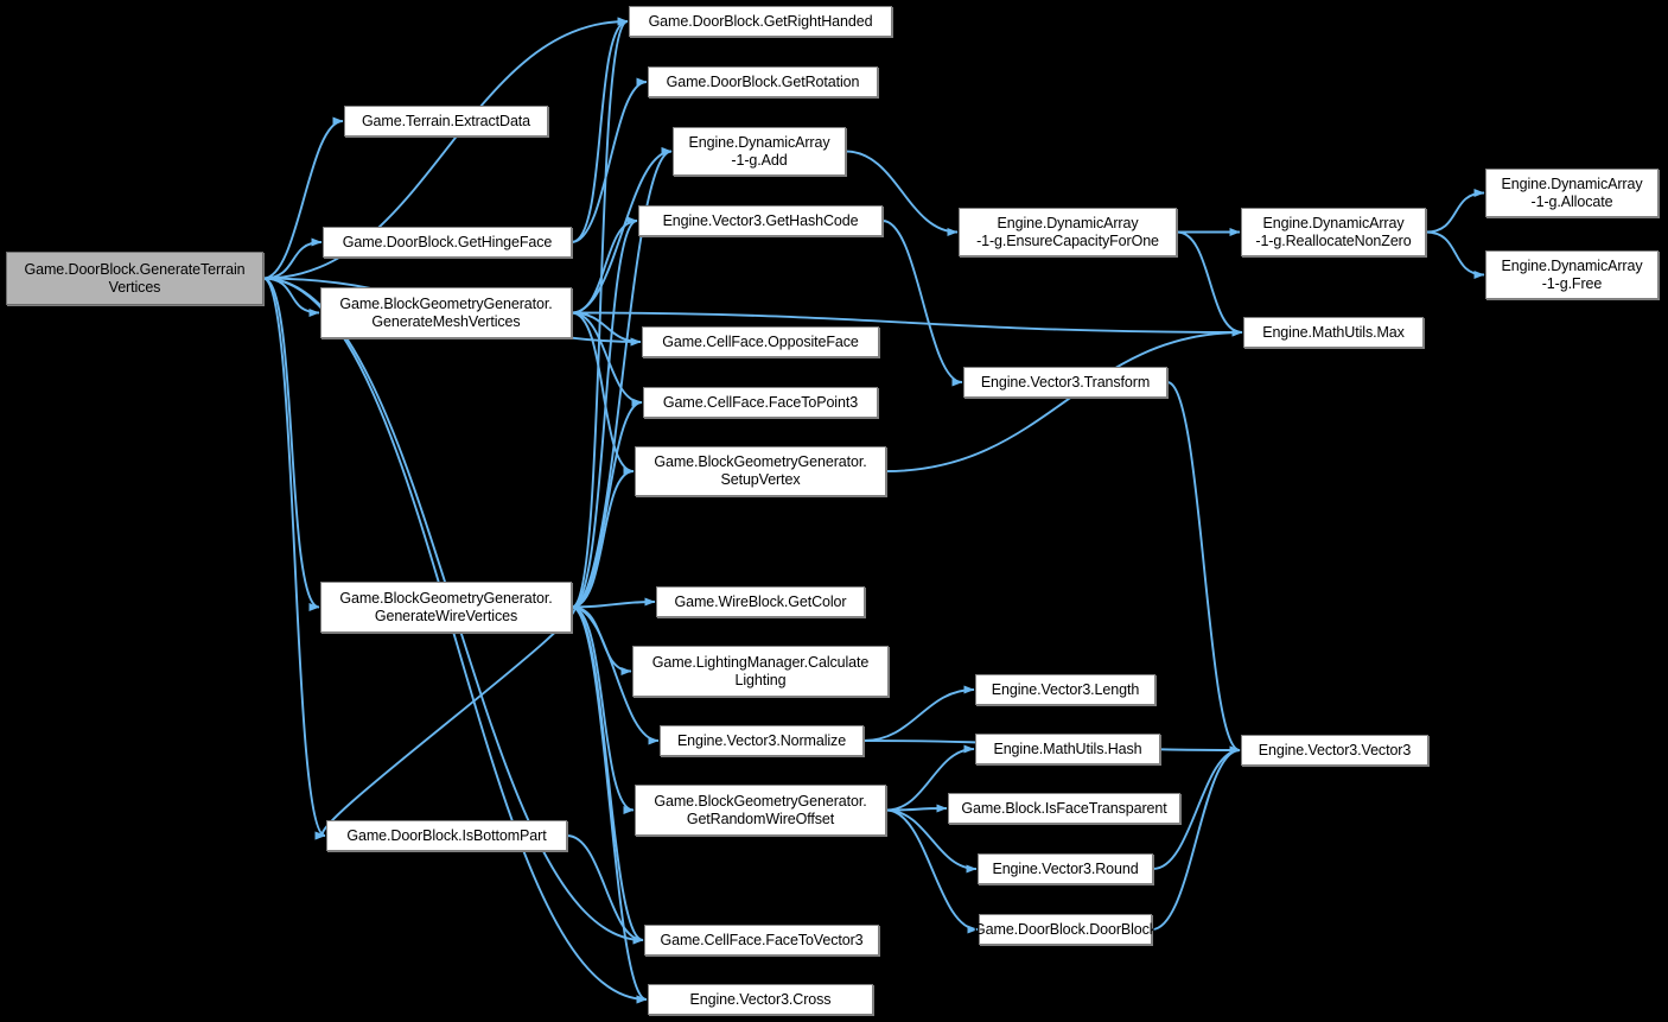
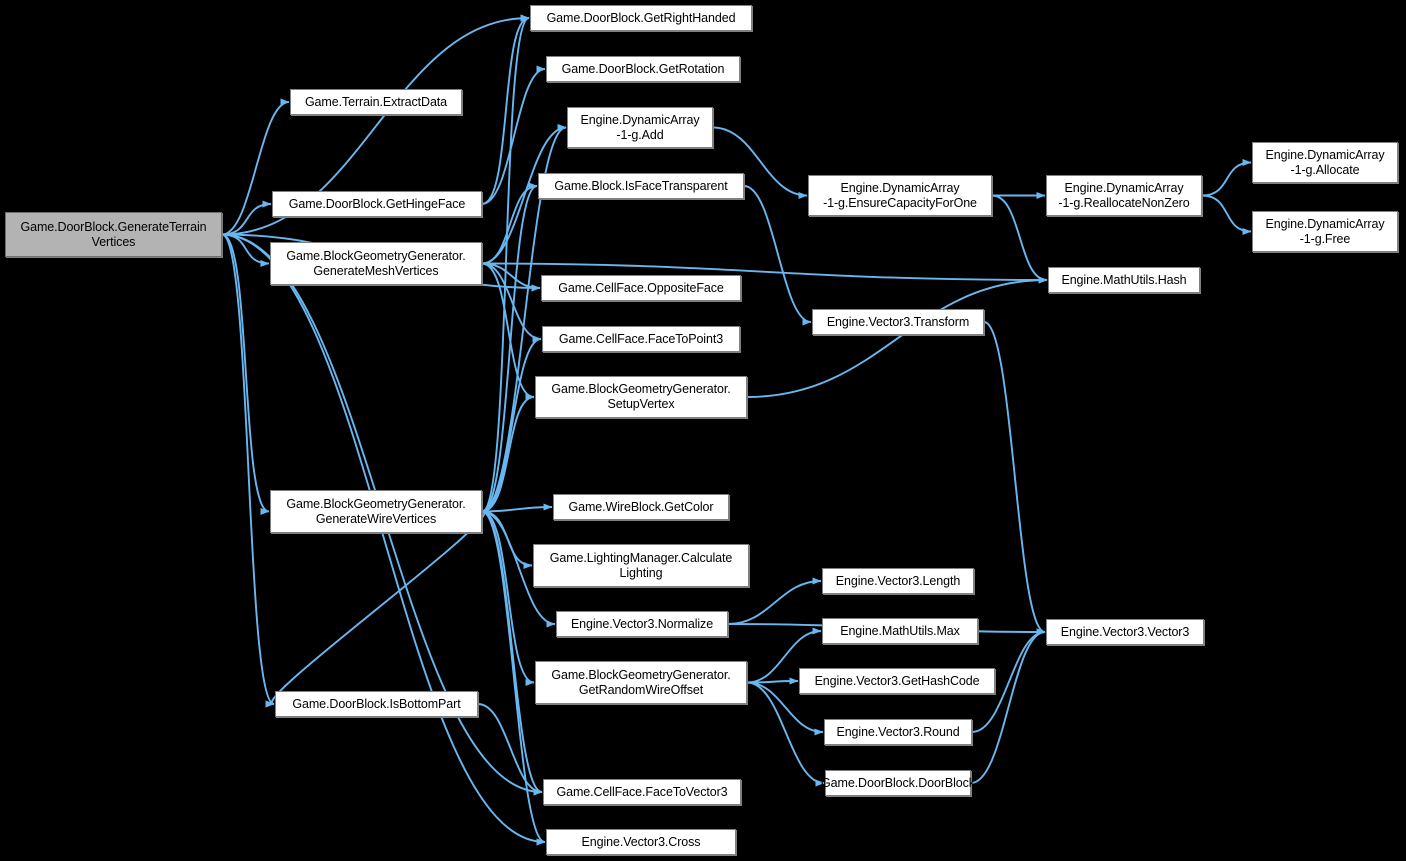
  Game.DoorBlock.GenerateTerrain
  Vertices
  Game.Terrain.ExtractData
  Game.DoorBlock.GetHingeFace
  Game.BlockGeometryGenerator.
  GenerateMeshVertices
  Game.BlockGeometryGenerator.
  GenerateWireVertices
  Game.DoorBlock.IsBottomPart
  Game.DoorBlock.GetRightHanded
  Game.DoorBlock.GetRotation
  Engine.DynamicArray
  -1-g.Add
- Engine.Vector3.GetHashCode
+ Game.Block.IsFaceTransparent
  Game.CellFace.OppositeFace
  Game.CellFace.FaceToPoint3
  Game.BlockGeometryGenerator.
  SetupVertex
  Game.WireBlock.GetColor
  Game.LightingManager.Calculate
  Lighting
  Engine.Vector3.Normalize
  Game.BlockGeometryGenerator.
  GetRandomWireOffset
  Game.CellFace.FaceToVector3
  Engine.Vector3.Cross
  Engine.DynamicArray
  -1-g.EnsureCapacityForOne
  Engine.Vector3.Transform
  Engine.Vector3.Length
- Engine.MathUtils.Hash
+ Engine.MathUtils.Max
- Game.Block.IsFaceTransparent
+ Engine.Vector3.GetHashCode
  Engine.Vector3.Round
  Game.DoorBlock.DoorBlock
  Engine.DynamicArray
  -1-g.ReallocateNonZero
- Engine.MathUtils.Max
+ Engine.MathUtils.Hash
  Engine.Vector3.Vector3
  Engine.DynamicArray
  -1-g.Allocate
  Engine.DynamicArray
  -1-g.Free
